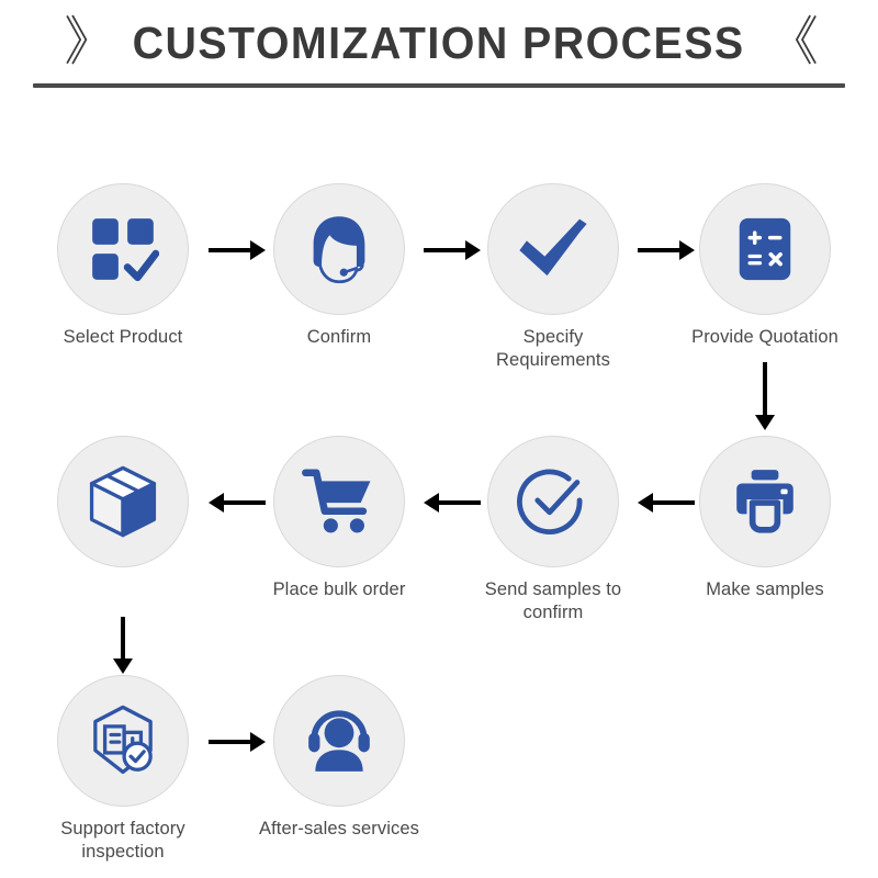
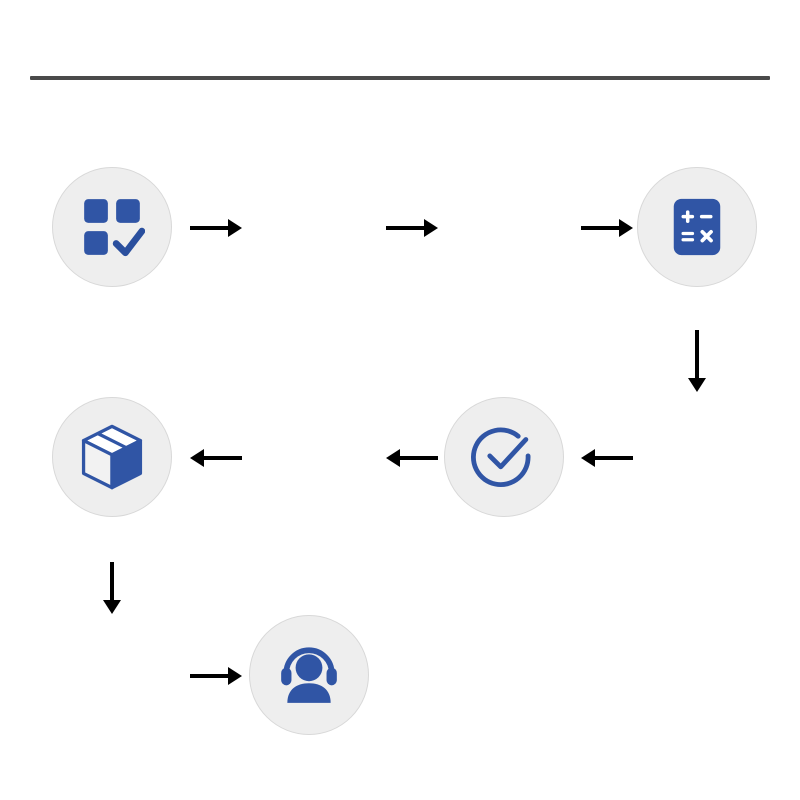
- 》
- CUSTOMIZATION PROCESS
- 《
- Select Product
- Confirm
- Specify Requirements
- Provide Quotation
- Place bulk order
- Send samples to confirm
- Make samples
- Support factory
- inspection
- After-sales services
